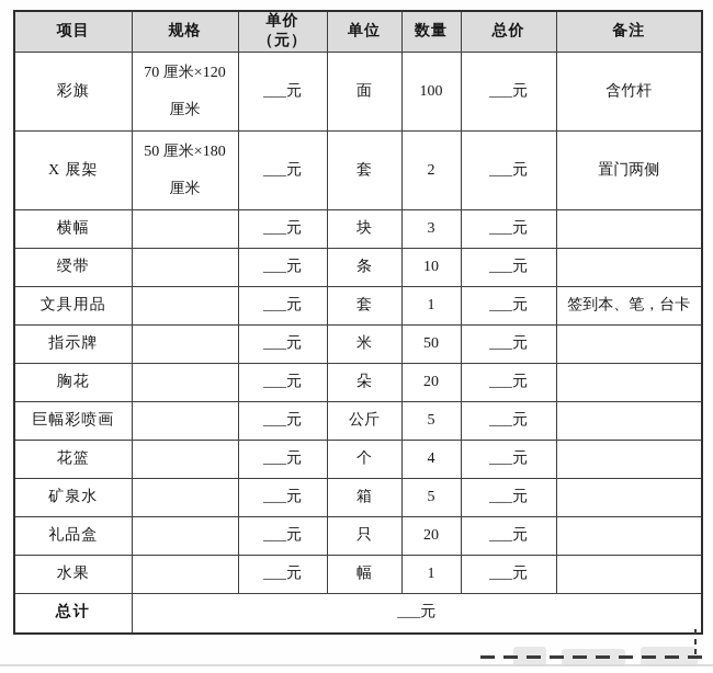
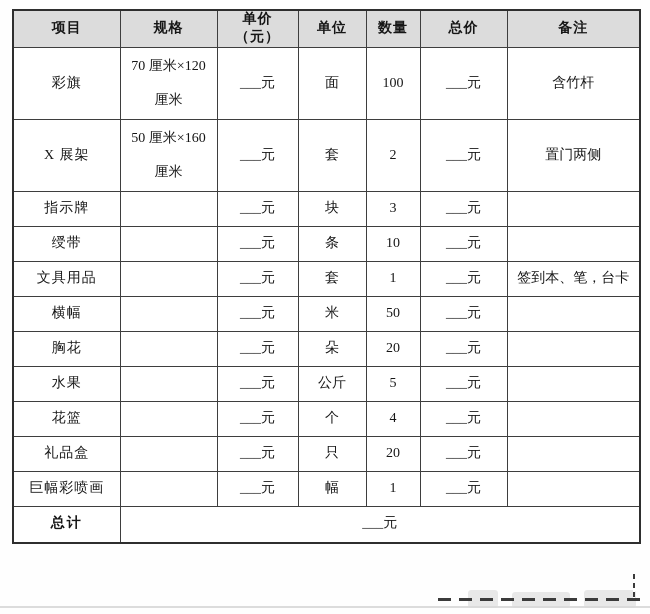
  项目	规格	单价（元）	单位	数量	总价	备注
  彩旗	70 厘米×120 厘米	___元	面	100	___元	含竹杆
- X 展架	50 厘米×180 厘米	___元	套	2	___元	置门两侧
+ X 展架	50 厘米×160 厘米	___元	套	2	___元	置门两侧
- 横幅		___元	块	3	___元
+ 指示牌		___元	块	3	___元
  绶带		___元	条	10	___元
  文具用品		___元	套	1	___元	签到本、笔，台卡
- 指示牌		___元	米	50	___元
+ 横幅		___元	米	50	___元
  胸花		___元	朵	20	___元
- 巨幅彩喷画		___元	公斤	5	___元
+ 水果		___元	公斤	5	___元
  花篮		___元	个	4	___元
- 矿泉水		___元	箱	5	___元
  礼品盒		___元	只	20	___元
- 水果		___元	幅	1	___元
+ 巨幅彩喷画		___元	幅	1	___元
  总计	___元
